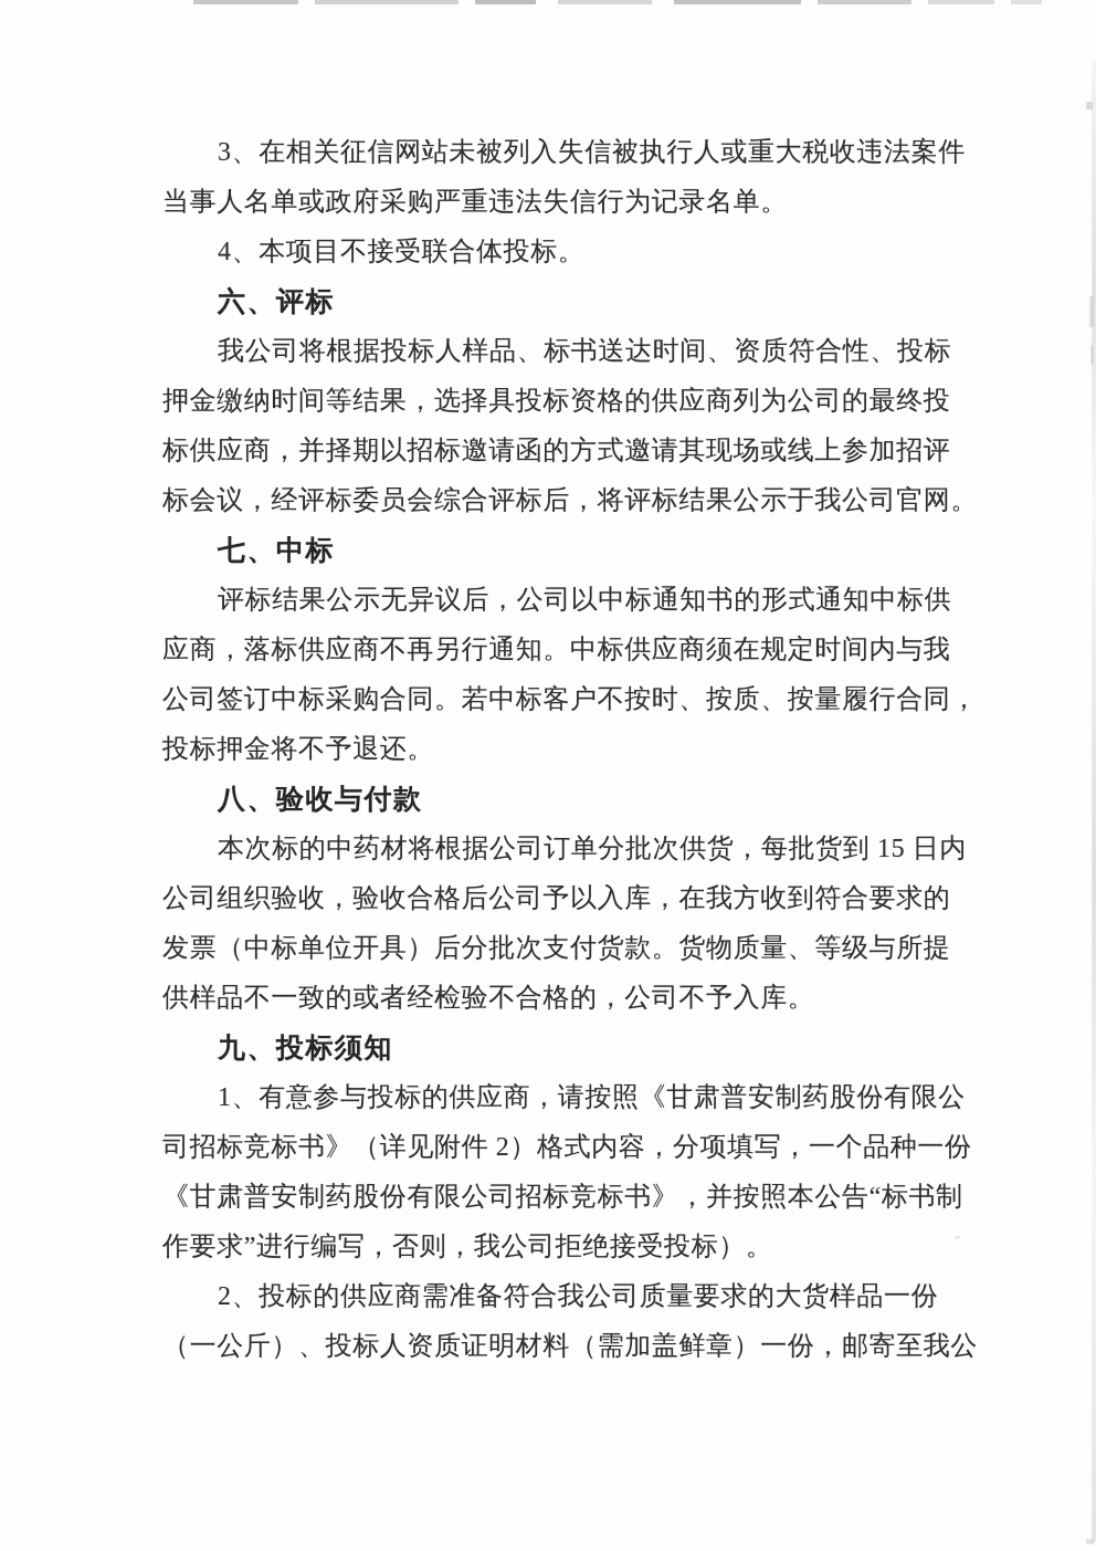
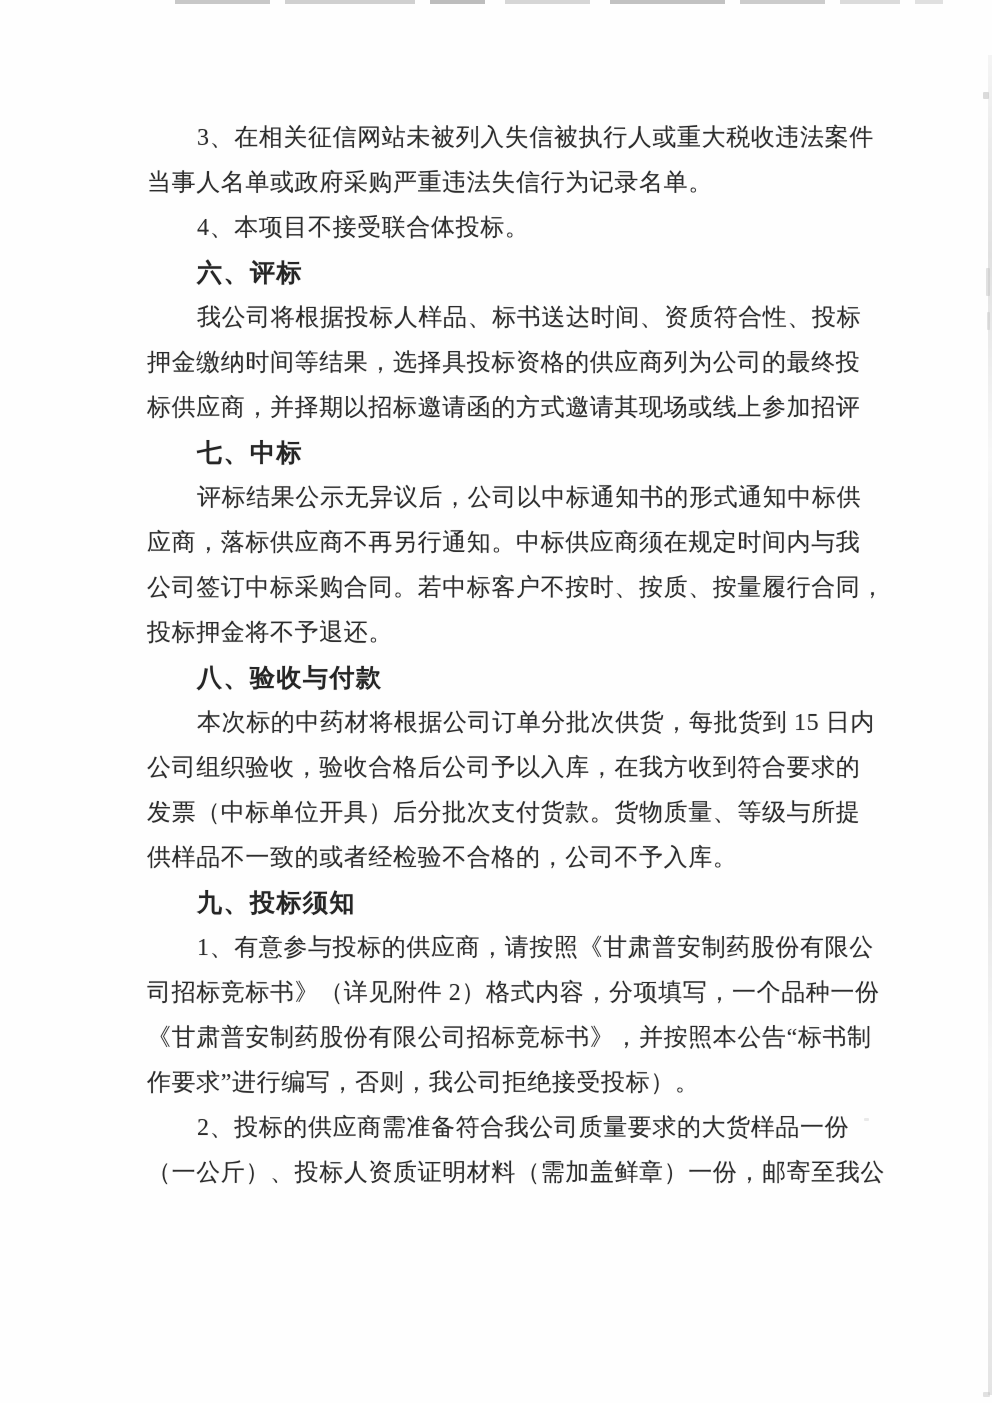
  3、在相关征信网站未被列入失信被执行人或重大税收违法案件
  当事人名单或政府采购严重违法失信行为记录名单。
  4、本项目不接受联合体投标。
  六、评标
  我公司将根据投标人样品、标书送达时间、资质符合性、投标
  押金缴纳时间等结果，选择具投标资格的供应商列为公司的最终投
  标供应商，并择期以招标邀请函的方式邀请其现场或线上参加招评
- 标会议，经评标委员会综合评标后，将评标结果公示于我公司官网。
  七、中标
  评标结果公示无异议后，公司以中标通知书的形式通知中标供
  应商，落标供应商不再另行通知。中标供应商须在规定时间内与我
  公司签订中标采购合同。若中标客户不按时、按质、按量履行合同，
  投标押金将不予退还。
  八、验收与付款
  本次标的中药材将根据公司订单分批次供货，每批货到 15 日内
  公司组织验收，验收合格后公司予以入库，在我方收到符合要求的
  发票（中标单位开具）后分批次支付货款。货物质量、等级与所提
  供样品不一致的或者经检验不合格的，公司不予入库。
  九、投标须知
  1、有意参与投标的供应商，请按照《甘肃普安制药股份有限公
  司招标竞标书》（详见附件 2）格式内容，分项填写，一个品种一份
  《甘肃普安制药股份有限公司招标竞标书》，并按照本公告“标书制
  作要求”进行编写，否则，我公司拒绝接受投标）。
  2、投标的供应商需准备符合我公司质量要求的大货样品一份
  （一公斤）、投标人资质证明材料（需加盖鲜章）一份，邮寄至我公
